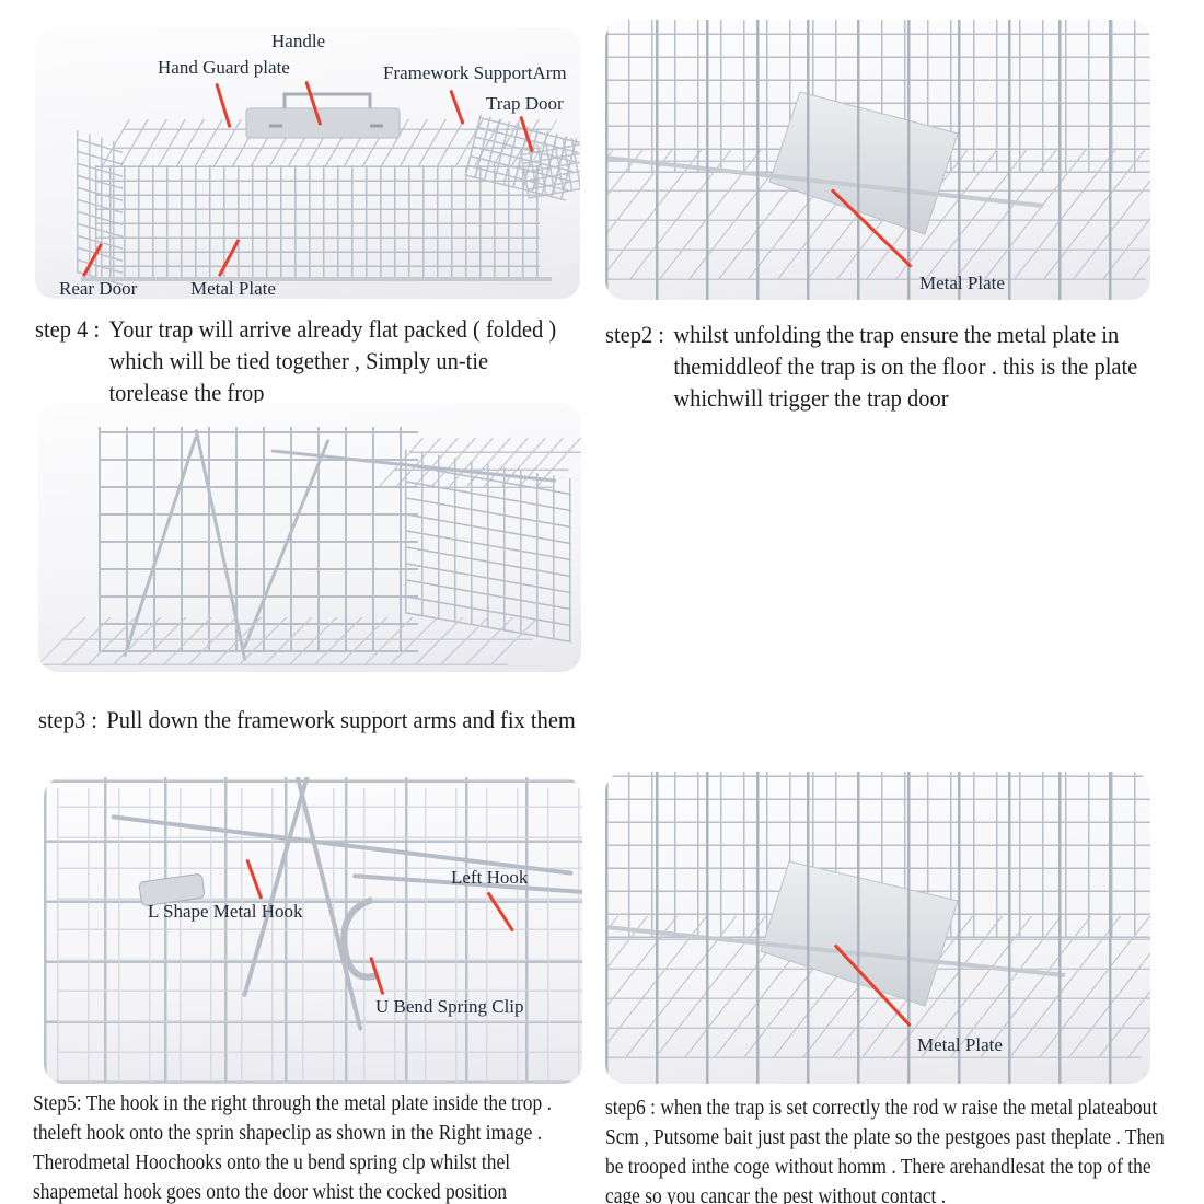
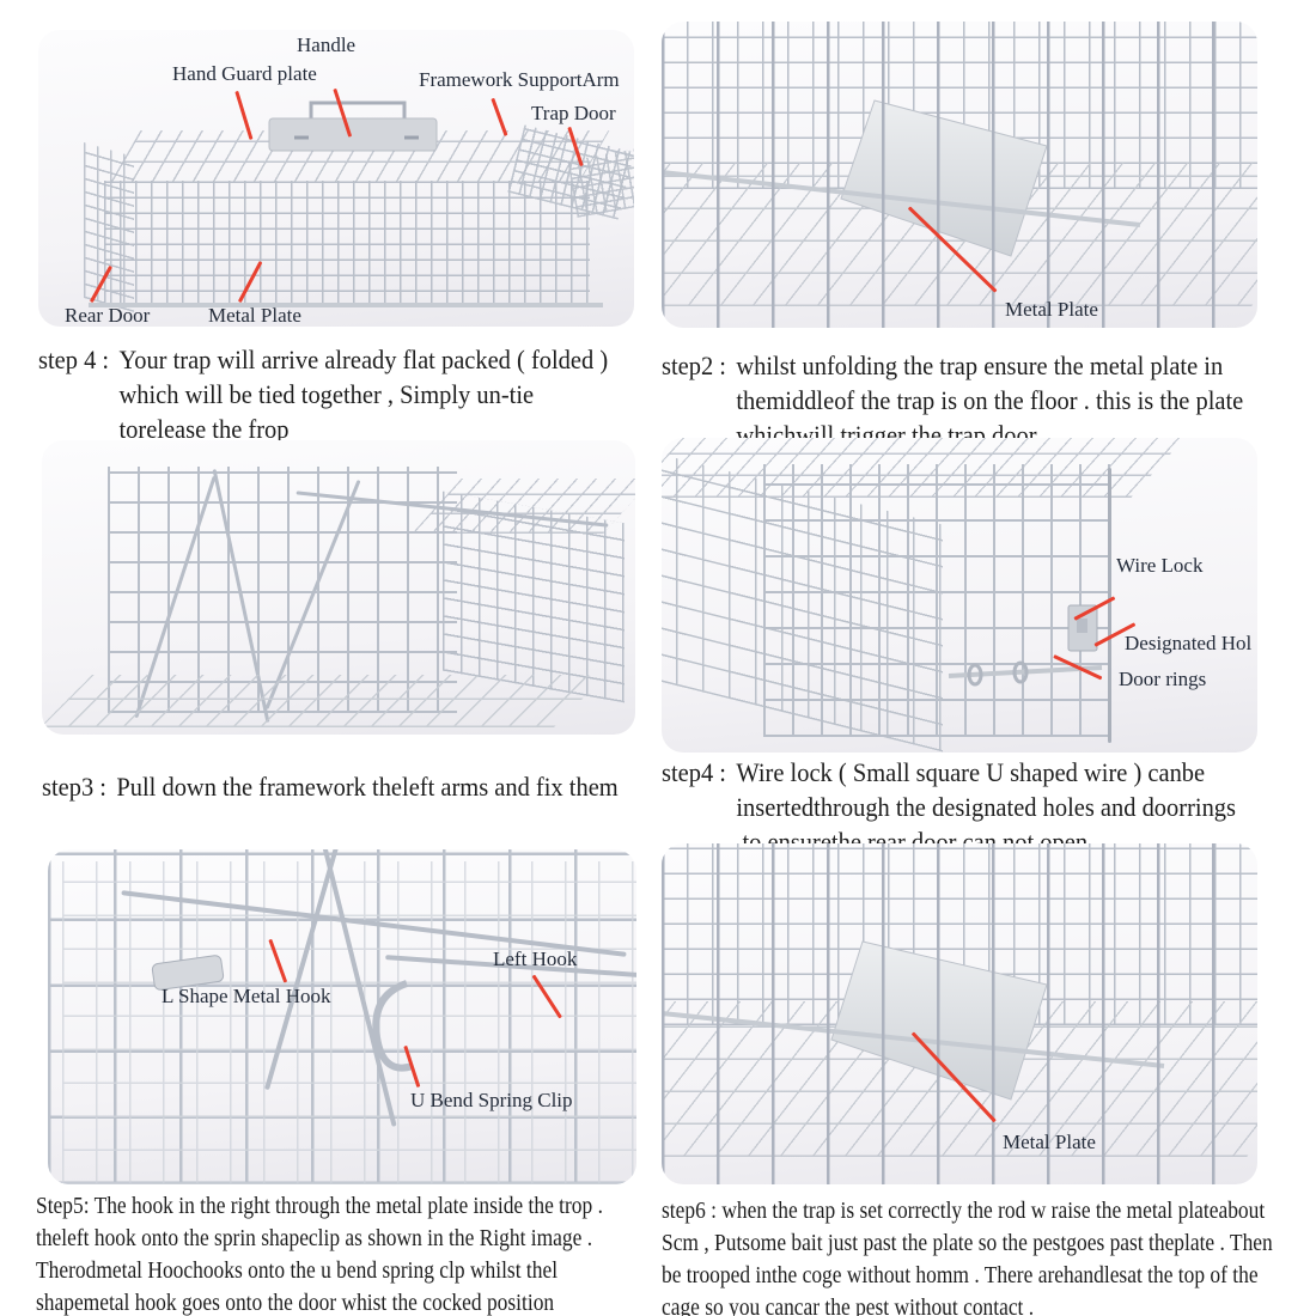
  Handle
  Hand Guard plate
  Framework SupportArm
  Trap Door
  Rear Door
  Metal Plate
  Metal Plate
  step 4 :
  Your trap will arrive already flat packed ( folded )
  which will be tied together , Simply un-tie
  torelease the frop
  step2 :
  whilst unfolding the trap ensure the metal plate in
  themiddleof the trap is on the floor . this is the plate
  whichwill trigger the trap door
+ Wire Lock
+ Designated Hol
+ Door rings
+ step4 :
+ Wire lock ( Small square U shaped wire ) canbe
+ insertedthrough the designated holes and doorrings
+ to ensurethe rear door can not open
  step3 :
- Pull down the framework support arms and fix them
+ Pull down the framework theleft arms and fix them
  L Shape Metal Hook
  Left Hook
  U Bend Spring Clip
  Metal Plate
  Step5: The hook in the right through the metal plate inside the trop .
  theleft hook onto the sprin shapeclip as shown in the Right image .
  Therodmetal Hoochooks onto the u bend spring clp whilst thel
  shapemetal hook goes onto the door whist the cocked position
  step6 : when the trap is set correctly the rod w raise the metal plateabout
  Scm , Putsome bait just past the plate so the pestgoes past theplate . Then
  be trooped inthe coge without homm . There arehandlesat the top of the
  cage so you cancar the pest without contact .
